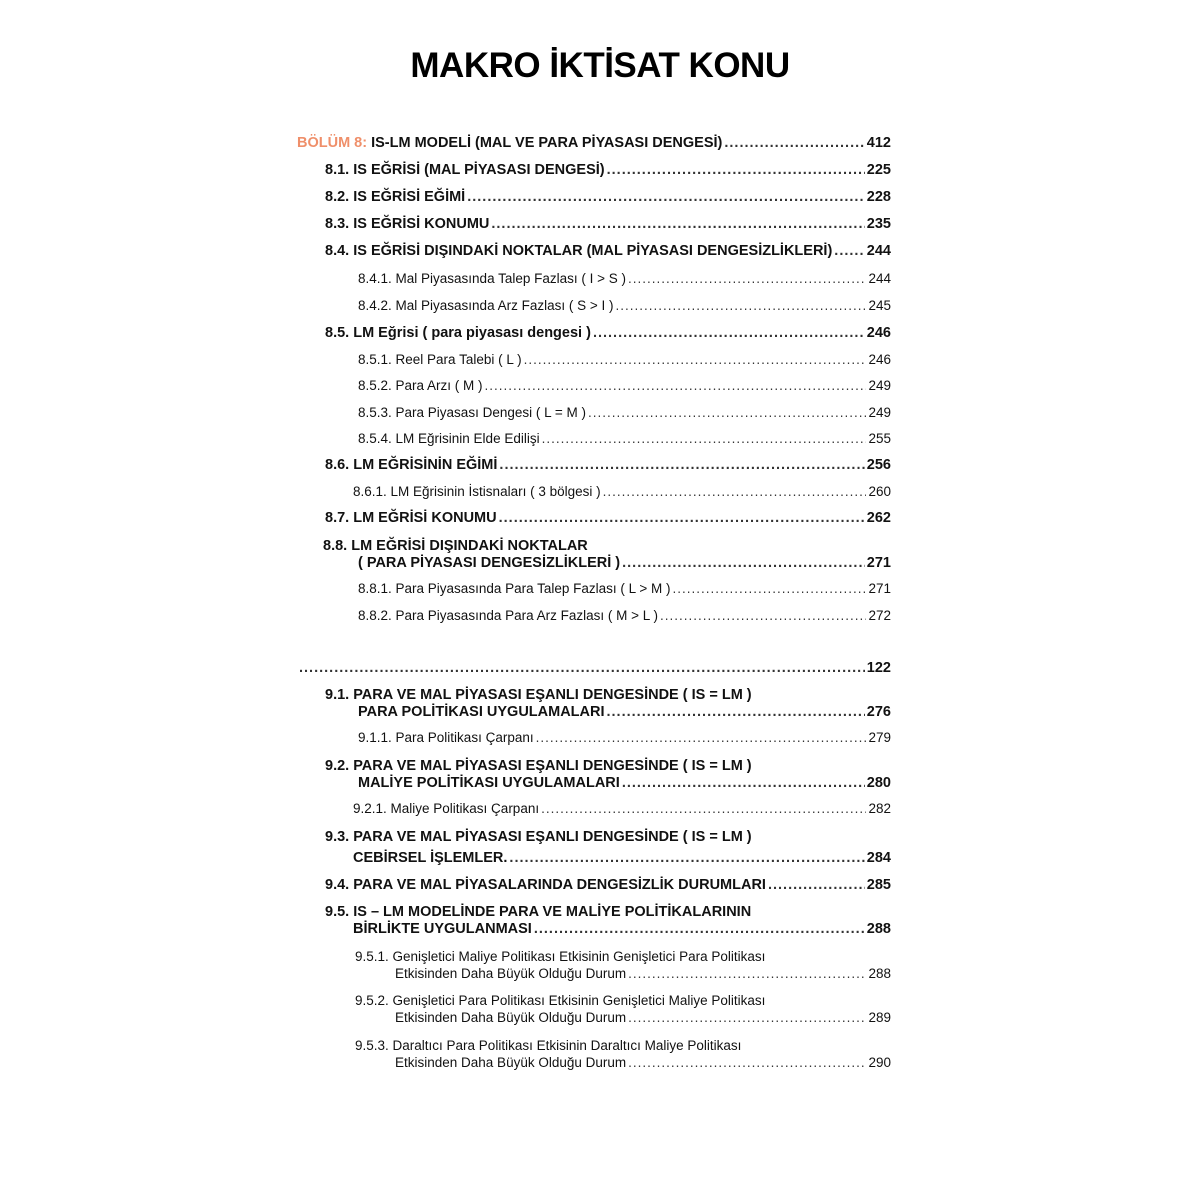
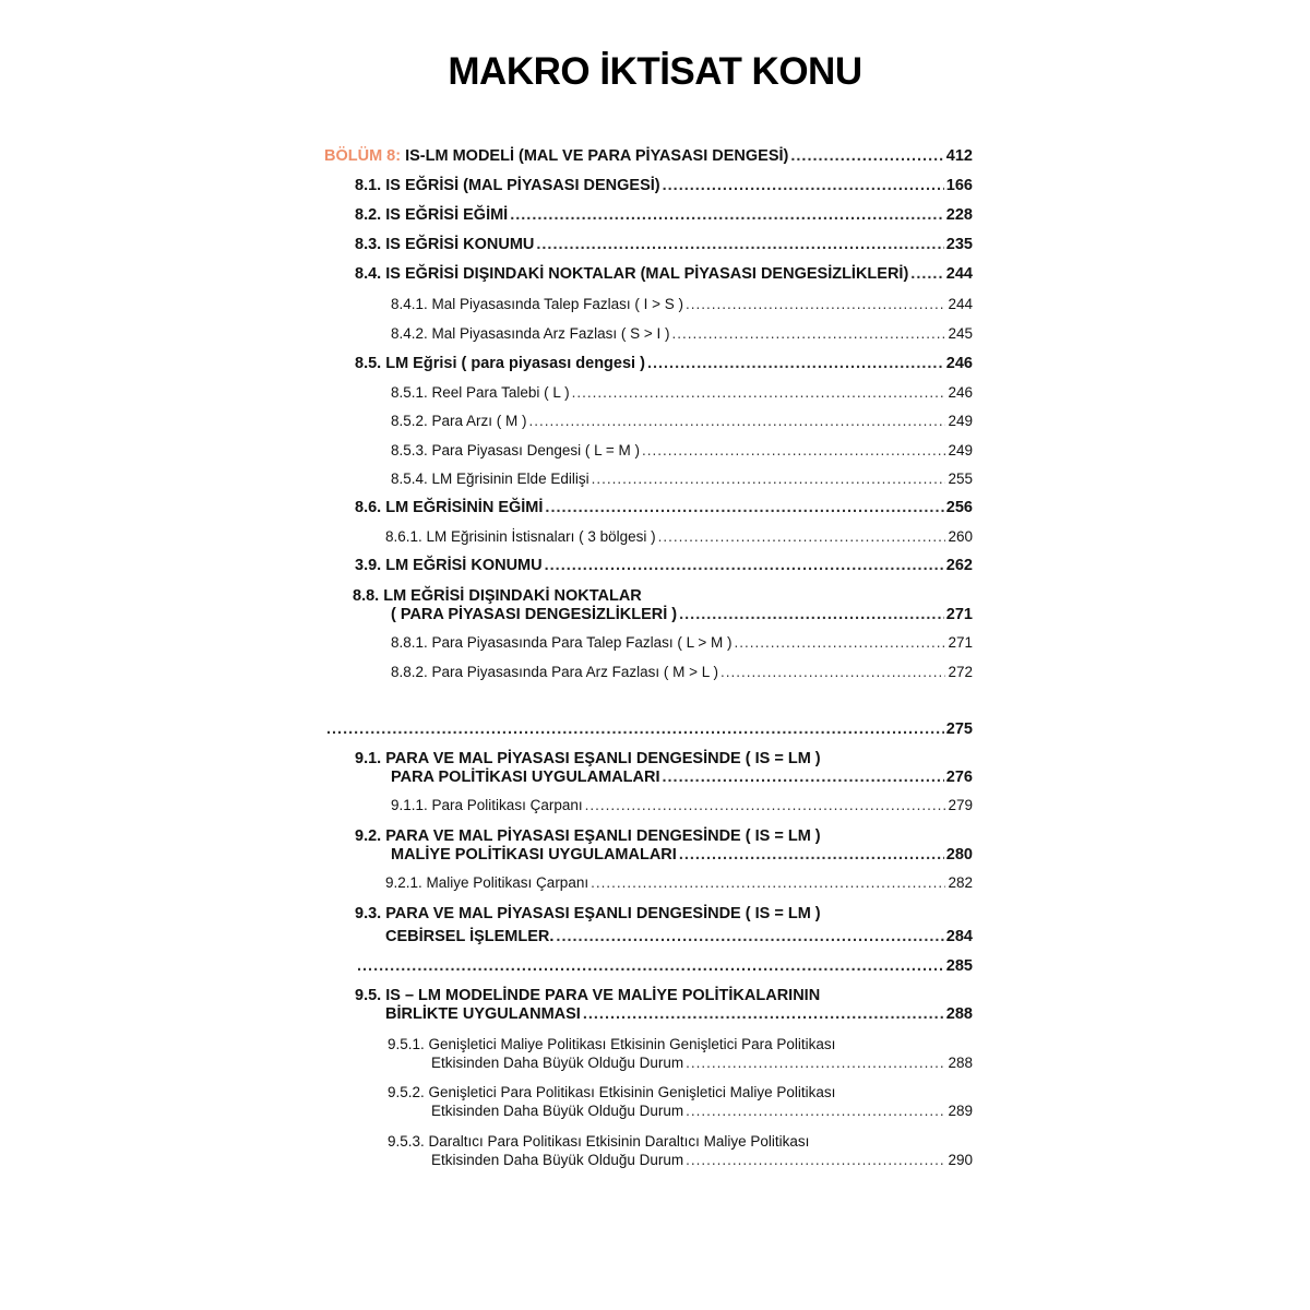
  MAKRO İKTİSAT KONU
  BÖLÜM 8: IS-LM MODELİ (MAL VE PARA PİYASASI DENGESİ)
  412
  8.1. IS EĞRİSİ (MAL PİYASASI DENGESİ)
- 225
+ 166
  8.2. IS EĞRİSİ EĞİMİ
  228
  8.3. IS EĞRİSİ KONUMU
  235
  8.4. IS EĞRİSİ DIŞINDAKİ NOKTALAR (MAL PİYASASI DENGESİZLİKLERİ)
  244
  8.4.1. Mal Piyasasında Talep Fazlası ( I > S )
  244
  8.4.2. Mal Piyasasında Arz Fazlası ( S > I )
  245
  8.5. LM Eğrisi ( para piyasası dengesi )
  246
  8.5.1. Reel Para Talebi ( L )
  246
  8.5.2. Para Arzı ( M )
  249
  8.5.3. Para Piyasası Dengesi ( L = M )
  249
  8.5.4. LM Eğrisinin Elde Edilişi
  255
  8.6. LM EĞRİSİNİN EĞİMİ
  256
  8.6.1. LM Eğrisinin İstisnaları ( 3 bölgesi )
  260
- 8.7. LM EĞRİSİ KONUMU
+ 3.9. LM EĞRİSİ KONUMU
  262
  8.8. LM EĞRİSİ DIŞINDAKİ NOKTALAR
  ( PARA PİYASASI DENGESİZLİKLERİ )
  271
  8.8.1. Para Piyasasında Para Talep Fazlası ( L > M )
  271
  8.8.2. Para Piyasasında Para Arz Fazlası ( M > L )
  272
- 122
+ 275
  9.1. PARA VE MAL PİYASASI EŞANLI DENGESİNDE ( IS = LM )
  PARA POLİTİKASI UYGULAMALARI
  276
  9.1.1. Para Politikası Çarpanı
  279
  9.2. PARA VE MAL PİYASASI EŞANLI DENGESİNDE ( IS = LM )
  MALİYE POLİTİKASI UYGULAMALARI
  280
  9.2.1. Maliye Politikası Çarpanı
  282
  9.3. PARA VE MAL PİYASASI EŞANLI DENGESİNDE ( IS = LM )
  CEBİRSEL İŞLEMLER.
  284
- 9.4. PARA VE MAL PİYASALARINDA DENGESİZLİK DURUMLARI
  285
  9.5. IS – LM MODELİNDE PARA VE MALİYE POLİTİKALARININ
  BİRLİKTE UYGULANMASI
  288
  9.5.1. Genişletici Maliye Politikası Etkisinin Genişletici Para Politikası
  Etkisinden Daha Büyük Olduğu Durum
  288
  9.5.2. Genişletici Para Politikası Etkisinin Genişletici Maliye Politikası
  Etkisinden Daha Büyük Olduğu Durum
  289
  9.5.3. Daraltıcı Para Politikası Etkisinin Daraltıcı Maliye Politikası
  Etkisinden Daha Büyük Olduğu Durum
  290
